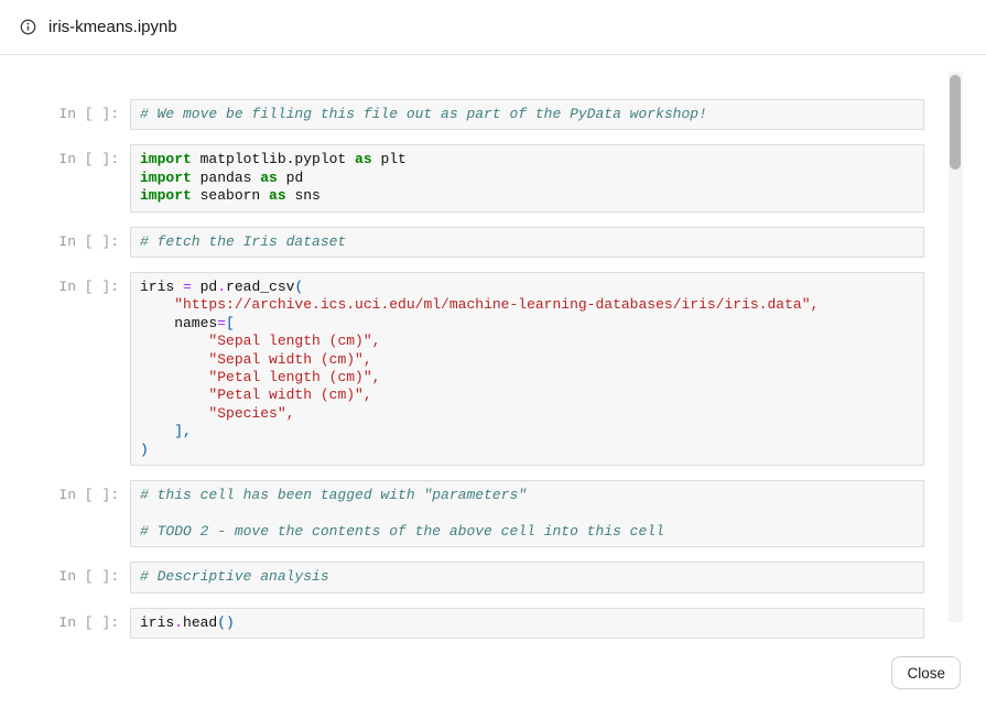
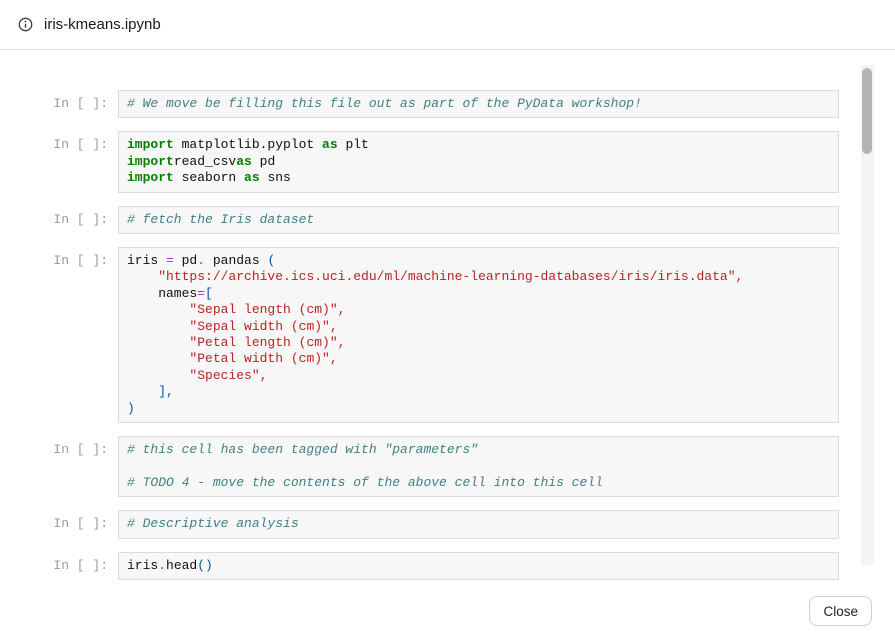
  iris-kmeans.ipynb
  In [ ]:
  # We move be filling this file out as part of the PyData workshop!
  In [ ]:
- import matplotlib.pyplot as plt import pandas as pd import seaborn as sns
+ import matplotlib.pyplot as plt importread_csvas pd import seaborn as sns
  In [ ]:
  # fetch the Iris dataset
  In [ ]:
- iris = pd.read_csv( "https://archive.ics.uci.edu/ml/machine-learning-databases/iris/iris.data", names=[ "Sepal length (cm)", "Sepal width (cm)", "Petal length (cm)", "Petal width (cm)", "Species", ], )
+ iris = pd. pandas ( "https://archive.ics.uci.edu/ml/machine-learning-databases/iris/iris.data", names=[ "Sepal length (cm)", "Sepal width (cm)", "Petal length (cm)", "Petal width (cm)", "Species", ], )
  In [ ]:
- # this cell has been tagged with "parameters" # TODO 2 - move the contents of the above cell into this cell
+ # this cell has been tagged with "parameters" # TODO 4 - move the contents of the above cell into this cell
  In [ ]:
  # Descriptive analysis
  In [ ]:
  iris.head()
  Close
